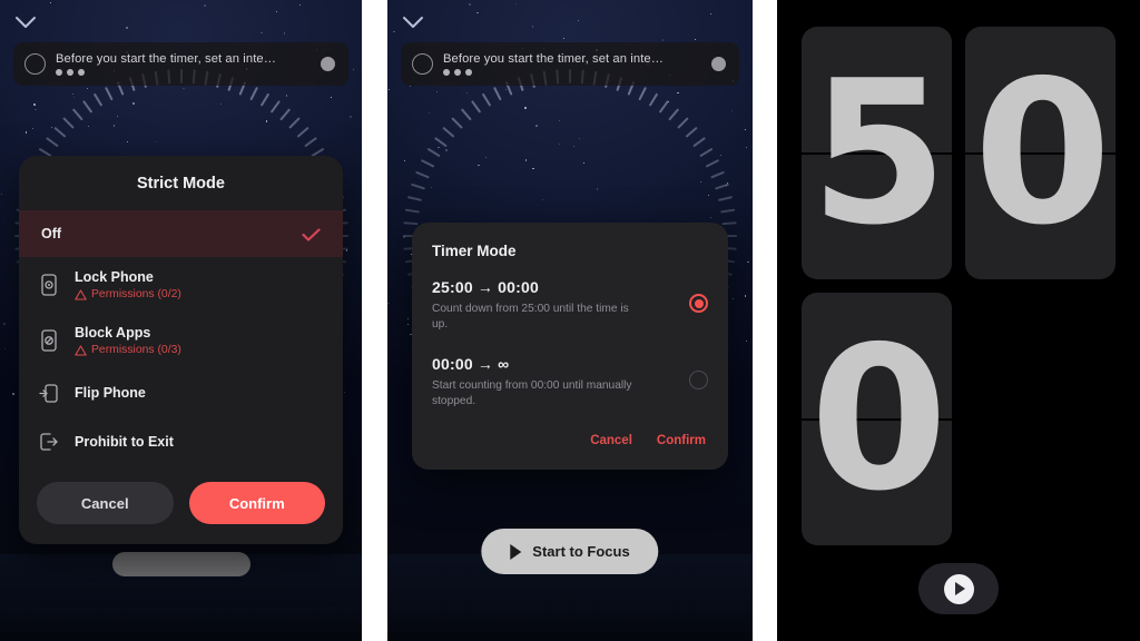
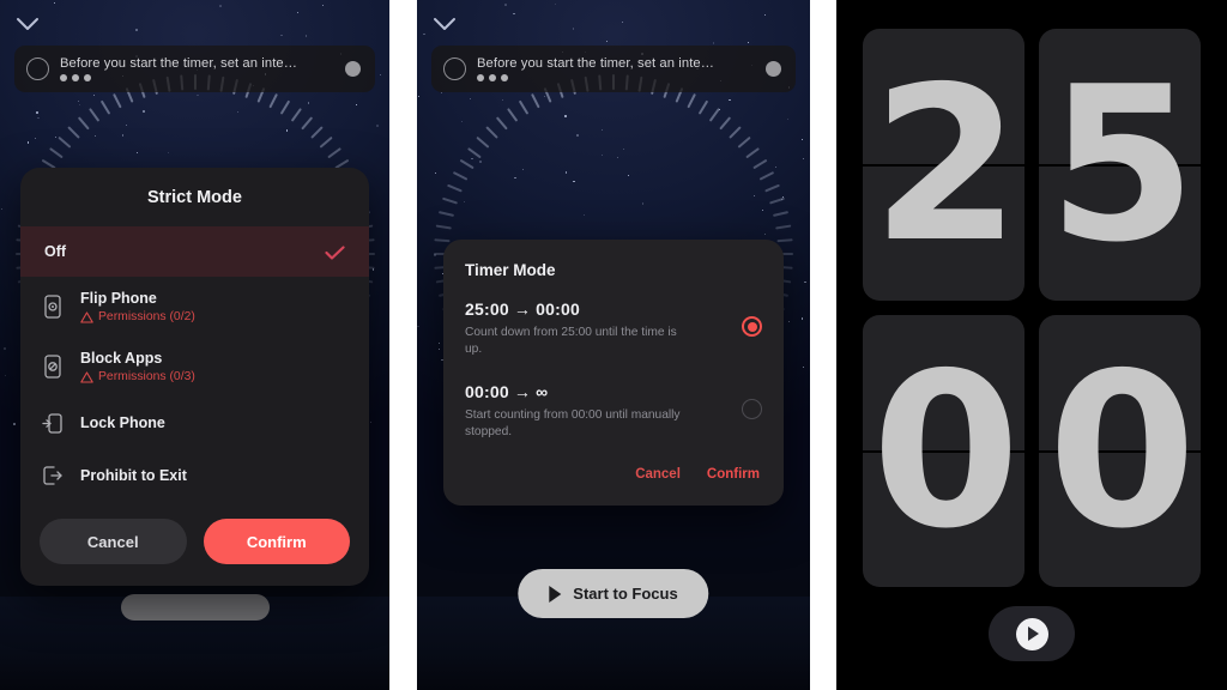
  Before you start the timer, set an inte…
  Strict Mode
  Off
- Lock Phone
+ Flip Phone
  Permissions (0/2)
  Block Apps
  Permissions (0/3)
- Flip Phone
+ Lock Phone
  Prohibit to Exit
  Cancel
  Confirm
  Before you start the timer, set an inte…
  Timer Mode
  25:00 → 00:00
  Count down from 25:00 until the time is up.
  00:00 → ∞
  Start counting from 00:00 until manually stopped.
  Cancel
  Confirm
  Start to Focus
+ 2
  5
  0
  0
